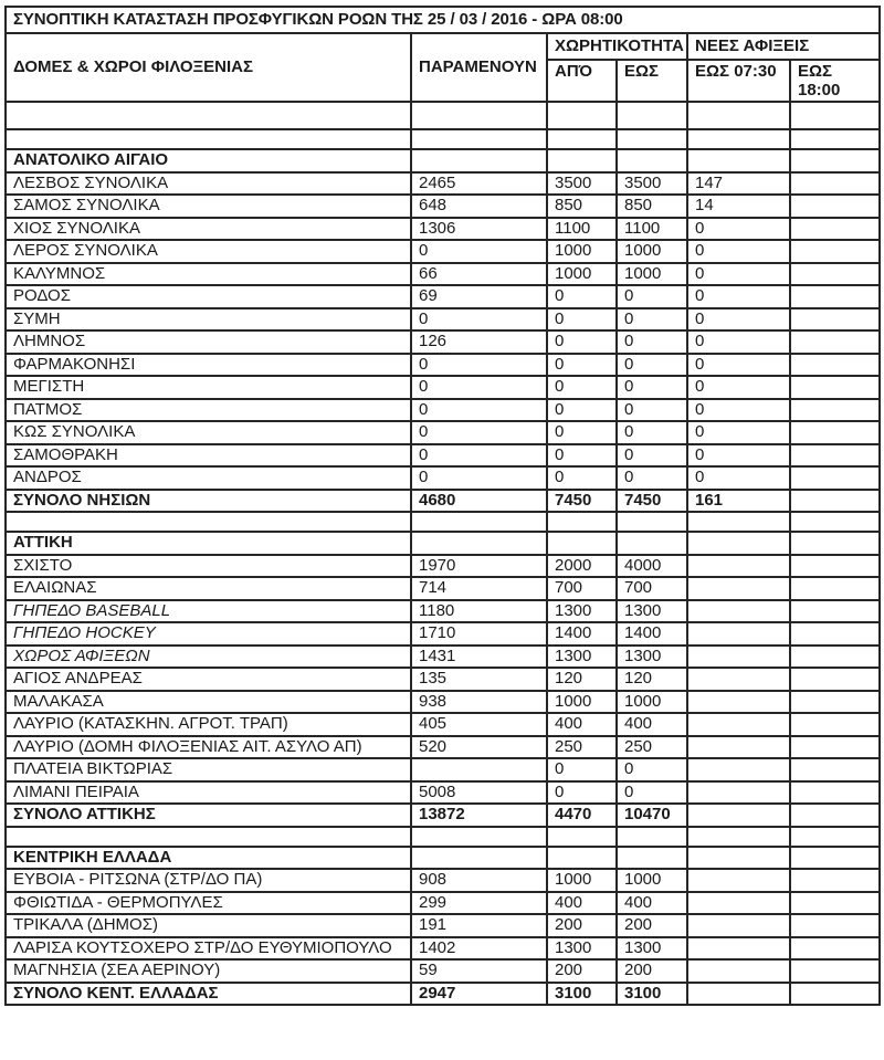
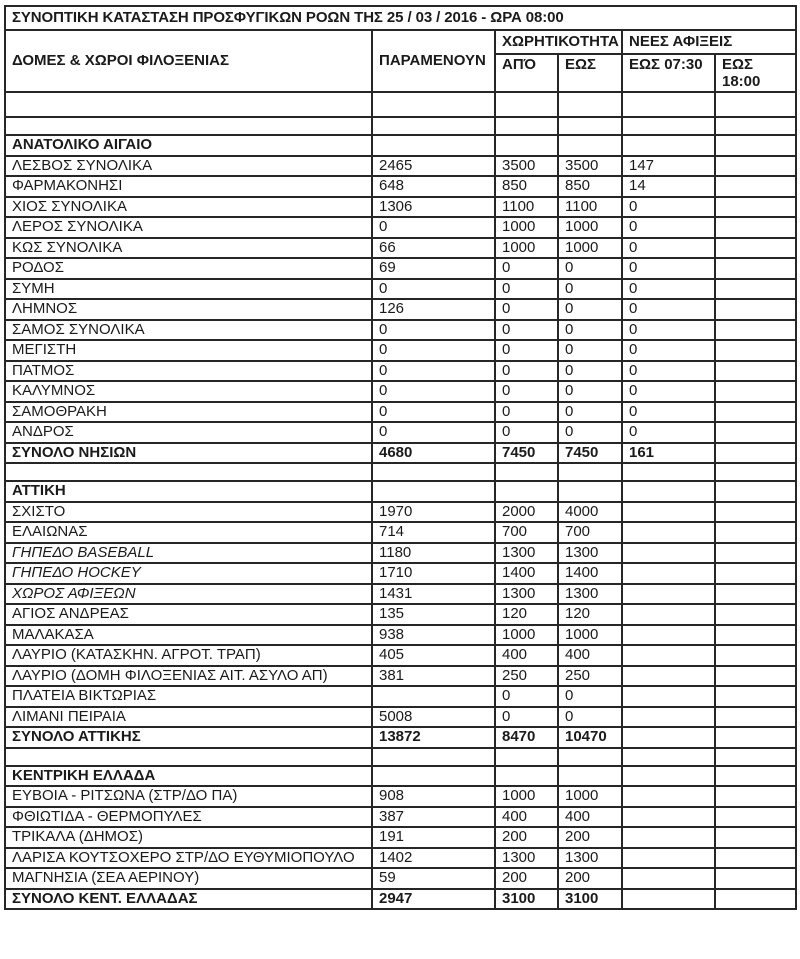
  ΣΥΝΟΠΤΙΚΗ ΚΑΤΑΣΤΑΣΗ ΠΡΟΣΦΥΓΙΚΩΝ ΡΟΩΝ ΤΗΣ 25 / 03 / 2016 - ΩΡΑ 08:00
  ΔΟΜΕΣ & ΧΩΡΟΙ ΦΙΛΟΞΕΝΙΑΣ	ΠΑΡΑΜΕΝΟΥΝ	ΧΩΡΗΤΙΚΟΤΗΤΑ	ΝΕΕΣ ΑΦΙΞΕΙΣ
  ΑΠΌ	ΕΩΣ	ΕΩΣ 07:30	ΕΩΣ 18:00
  ΑΝΑΤΟΛΙΚΟ ΑΙΓΑΙΟ
  ΛΕΣΒΟΣ ΣΥΝΟΛΙΚΑ	2465	3500	3500	147
- ΣΑΜΟΣ ΣΥΝΟΛΙΚΑ	648	850	850	14
+ ΦΑΡΜΑΚΟΝΗΣΙ	648	850	850	14
  ΧΙΟΣ ΣΥΝΟΛΙΚΑ	1306	1100	1100	0
  ΛΕΡΟΣ ΣΥΝΟΛΙΚΑ	0	1000	1000	0
- ΚΑΛΥΜΝΟΣ	66	1000	1000	0
+ ΚΩΣ ΣΥΝΟΛΙΚΑ	66	1000	1000	0
  ΡΟΔΟΣ	69	0	0	0
  ΣΥΜΗ	0	0	0	0
  ΛΗΜΝΟΣ	126	0	0	0
- ΦΑΡΜΑΚΟΝΗΣΙ	0	0	0	0
+ ΣΑΜΟΣ ΣΥΝΟΛΙΚΑ	0	0	0	0
  ΜΕΓΙΣΤΗ	0	0	0	0
  ΠΑΤΜΟΣ	0	0	0	0
- ΚΩΣ ΣΥΝΟΛΙΚΑ	0	0	0	0
+ ΚΑΛΥΜΝΟΣ	0	0	0	0
  ΣΑΜΟΘΡΑΚΗ	0	0	0	0
  ΑΝΔΡΟΣ	0	0	0	0
  ΣΥΝΟΛΟ ΝΗΣΙΩΝ	4680	7450	7450	161
  ΑΤΤΙΚΗ
  ΣΧΙΣΤΟ	1970	2000	4000
  ΕΛΑΙΩΝΑΣ	714	700	700
  ΓΗΠΕΔΟ BASEBALL	1180	1300	1300
  ΓΗΠΕΔΟ HOCKEY	1710	1400	1400
  ΧΩΡΟΣ ΑΦΙΞΕΩΝ	1431	1300	1300
  ΑΓΙΟΣ ΑΝΔΡΕΑΣ	135	120	120
  ΜΑΛΑΚΑΣΑ	938	1000	1000
  ΛΑΥΡΙΟ (ΚΑΤΑΣΚΗΝ. ΑΓΡΟΤ. ΤΡΑΠ)	405	400	400
- ΛΑΥΡΙΟ (ΔΟΜΗ ΦΙΛΟΞΕΝΙΑΣ ΑΙΤ. ΑΣΥΛΟ ΑΠ)	520	250	250
+ ΛΑΥΡΙΟ (ΔΟΜΗ ΦΙΛΟΞΕΝΙΑΣ ΑΙΤ. ΑΣΥΛΟ ΑΠ)	381	250	250
  ΠΛΑΤΕΙΑ ΒΙΚΤΩΡΙΑΣ		0	0
  ΛΙΜΑΝΙ ΠΕΙΡΑΙΑ	5008	0	0
- ΣΥΝΟΛΟ ΑΤΤΙΚΗΣ	13872	4470	10470
+ ΣΥΝΟΛΟ ΑΤΤΙΚΗΣ	13872	8470	10470
  ΚΕΝΤΡΙΚΗ ΕΛΛΑΔΑ
  ΕΥΒΟΙΑ - ΡΙΤΣΩΝΑ (ΣΤΡ/ΔΟ ΠΑ)	908	1000	1000
- ΦΘΙΩΤΙΔΑ - ΘΕΡΜΟΠΥΛΕΣ	299	400	400
+ ΦΘΙΩΤΙΔΑ - ΘΕΡΜΟΠΥΛΕΣ	387	400	400
  ΤΡΙΚΑΛΑ (ΔΗΜΟΣ)	191	200	200
  ΛΑΡΙΣΑ ΚΟΥΤΣΟΧΕΡΟ ΣΤΡ/ΔΟ ΕΥΘΥΜΙΟΠΟΥΛΟ	1402	1300	1300
  ΜΑΓΝΗΣΙΑ (ΣΕΑ ΑΕΡΙΝΟΥ)	59	200	200
  ΣΥΝΟΛΟ ΚΕΝΤ. ΕΛΛΑΔΑΣ	2947	3100	3100
